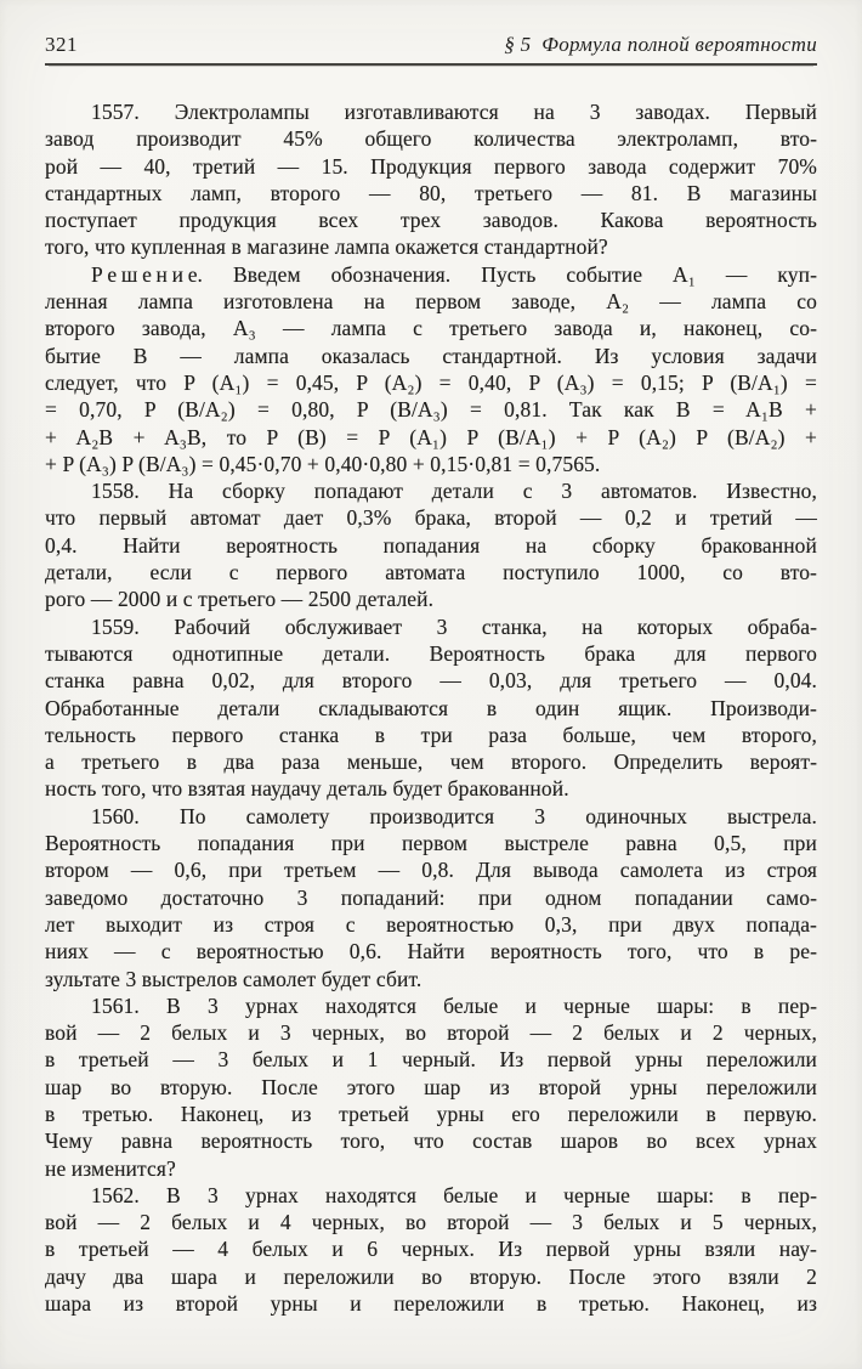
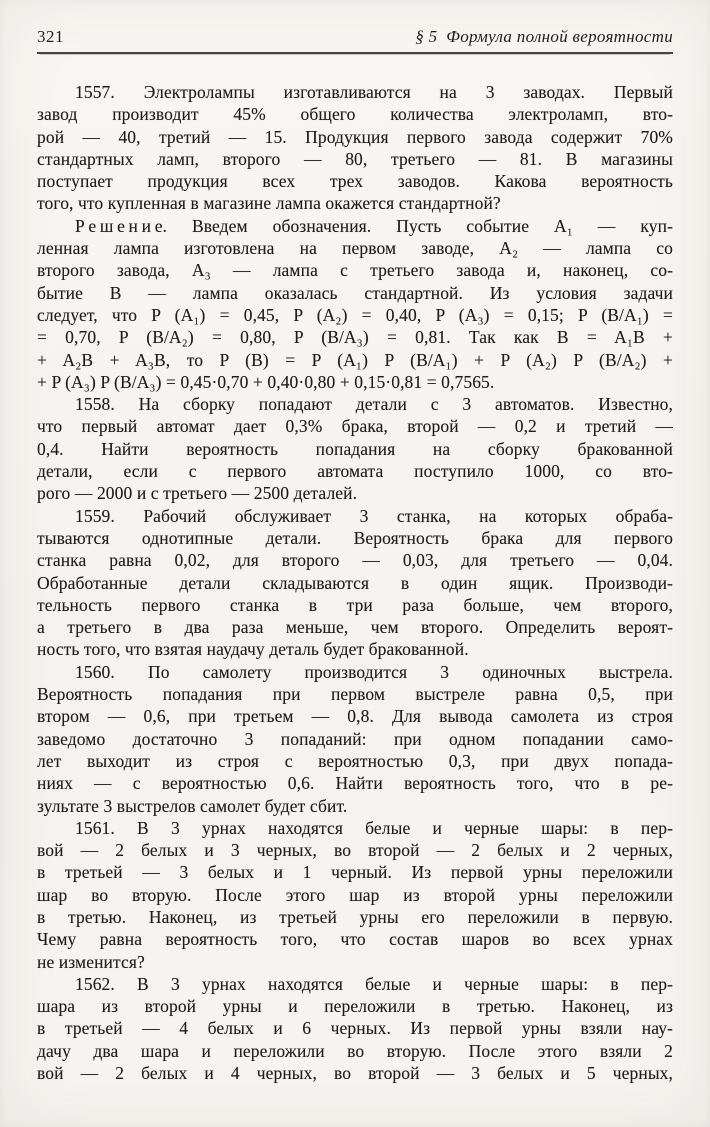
  321
  § 5 Формула полной вероятности
  1557. Электролампы изготавливаются на 3 заводах. Первый
  завод производит 45% общего количества электроламп, вто-
  рой — 40, третий — 15. Продукция первого завода содержит 70%
  стандартных ламп, второго — 80, третьего — 81. В магазины
  поступает продукция всех трех заводов. Какова вероятность
  того, что купленная в магазине лампа окажется стандартной?
  Р е ш е н и е. Введем обозначения. Пусть событие A₁ — куп-
  ленная лампа изготовлена на первом заводе, A₂ — лампа со
  второго завода, A₃ — лампа с третьего завода и, наконец, со-
  бытие B — лампа оказалась стандартной. Из условия задачи
  следует, что P (A₁) = 0,45, P (A₂) = 0,40, P (A₃) = 0,15; P (B/A₁) =
  = 0,70, P (B/A₂) = 0,80, P (B/A₃) = 0,81. Так как B = A₁B +
  + A₂B + A₃B, то P (B) = P (A₁) P (B/A₁) + P (A₂) P (B/A₂) +
  + P (A₃) P (B/A₃) = 0,45·0,70 + 0,40·0,80 + 0,15·0,81 = 0,7565.
  1558. На сборку попадают детали с 3 автоматов. Известно,
  что первый автомат дает 0,3% брака, второй — 0,2 и третий —
  0,4. Найти вероятность попадания на сборку бракованной
  детали, если с первого автомата поступило 1000, со вто-
  рого — 2000 и с третьего — 2500 деталей.
  1559. Рабочий обслуживает 3 станка, на которых обраба-
  тываются однотипные детали. Вероятность брака для первого
  станка равна 0,02, для второго — 0,03, для третьего — 0,04.
  Обработанные детали складываются в один ящик. Производи-
  тельность первого станка в три раза больше, чем второго,
  а третьего в два раза меньше, чем второго. Определить вероят-
  ность того, что взятая наудачу деталь будет бракованной.
  1560. По самолету производится 3 одиночных выстрела.
  Вероятность попадания при первом выстреле равна 0,5, при
  втором — 0,6, при третьем — 0,8. Для вывода самолета из строя
  заведомо достаточно 3 попаданий: при одном попадании само-
  лет выходит из строя с вероятностью 0,3, при двух попада-
  ниях — с вероятностью 0,6. Найти вероятность того, что в ре-
  зультате 3 выстрелов самолет будет сбит.
  1561. В 3 урнах находятся белые и черные шары: в пер-
  вой — 2 белых и 3 черных, во второй — 2 белых и 2 черных,
  в третьей — 3 белых и 1 черный. Из первой урны переложили
  шар во вторую. После этого шар из второй урны переложили
  в третью. Наконец, из третьей урны его переложили в первую.
  Чему равна вероятность того, что состав шаров во всех урнах
  не изменится?
  1562. В 3 урнах находятся белые и черные шары: в пер-
- вой — 2 белых и 4 черных, во второй — 3 белых и 5 черных,
+ шара из второй урны и переложили в третью. Наконец, из
  в третьей — 4 белых и 6 черных. Из первой урны взяли нау-
  дачу два шара и переложили во вторую. После этого взяли 2
- шара из второй урны и переложили в третью. Наконец, из
+ вой — 2 белых и 4 черных, во второй — 3 белых и 5 черных,
